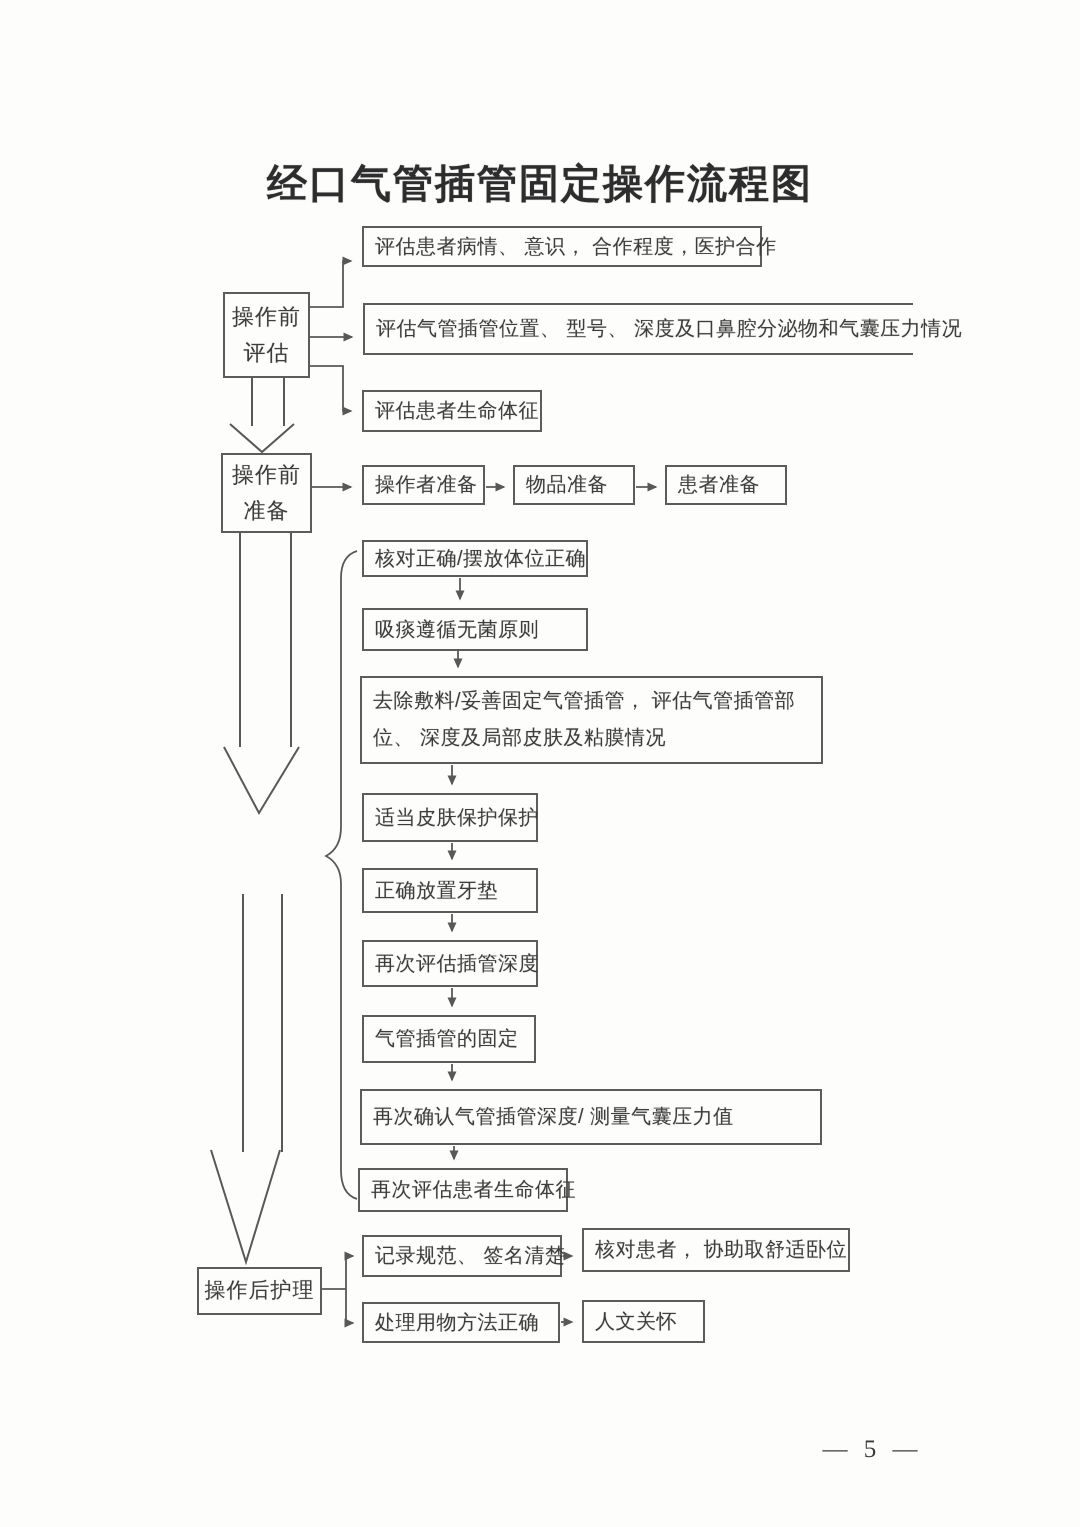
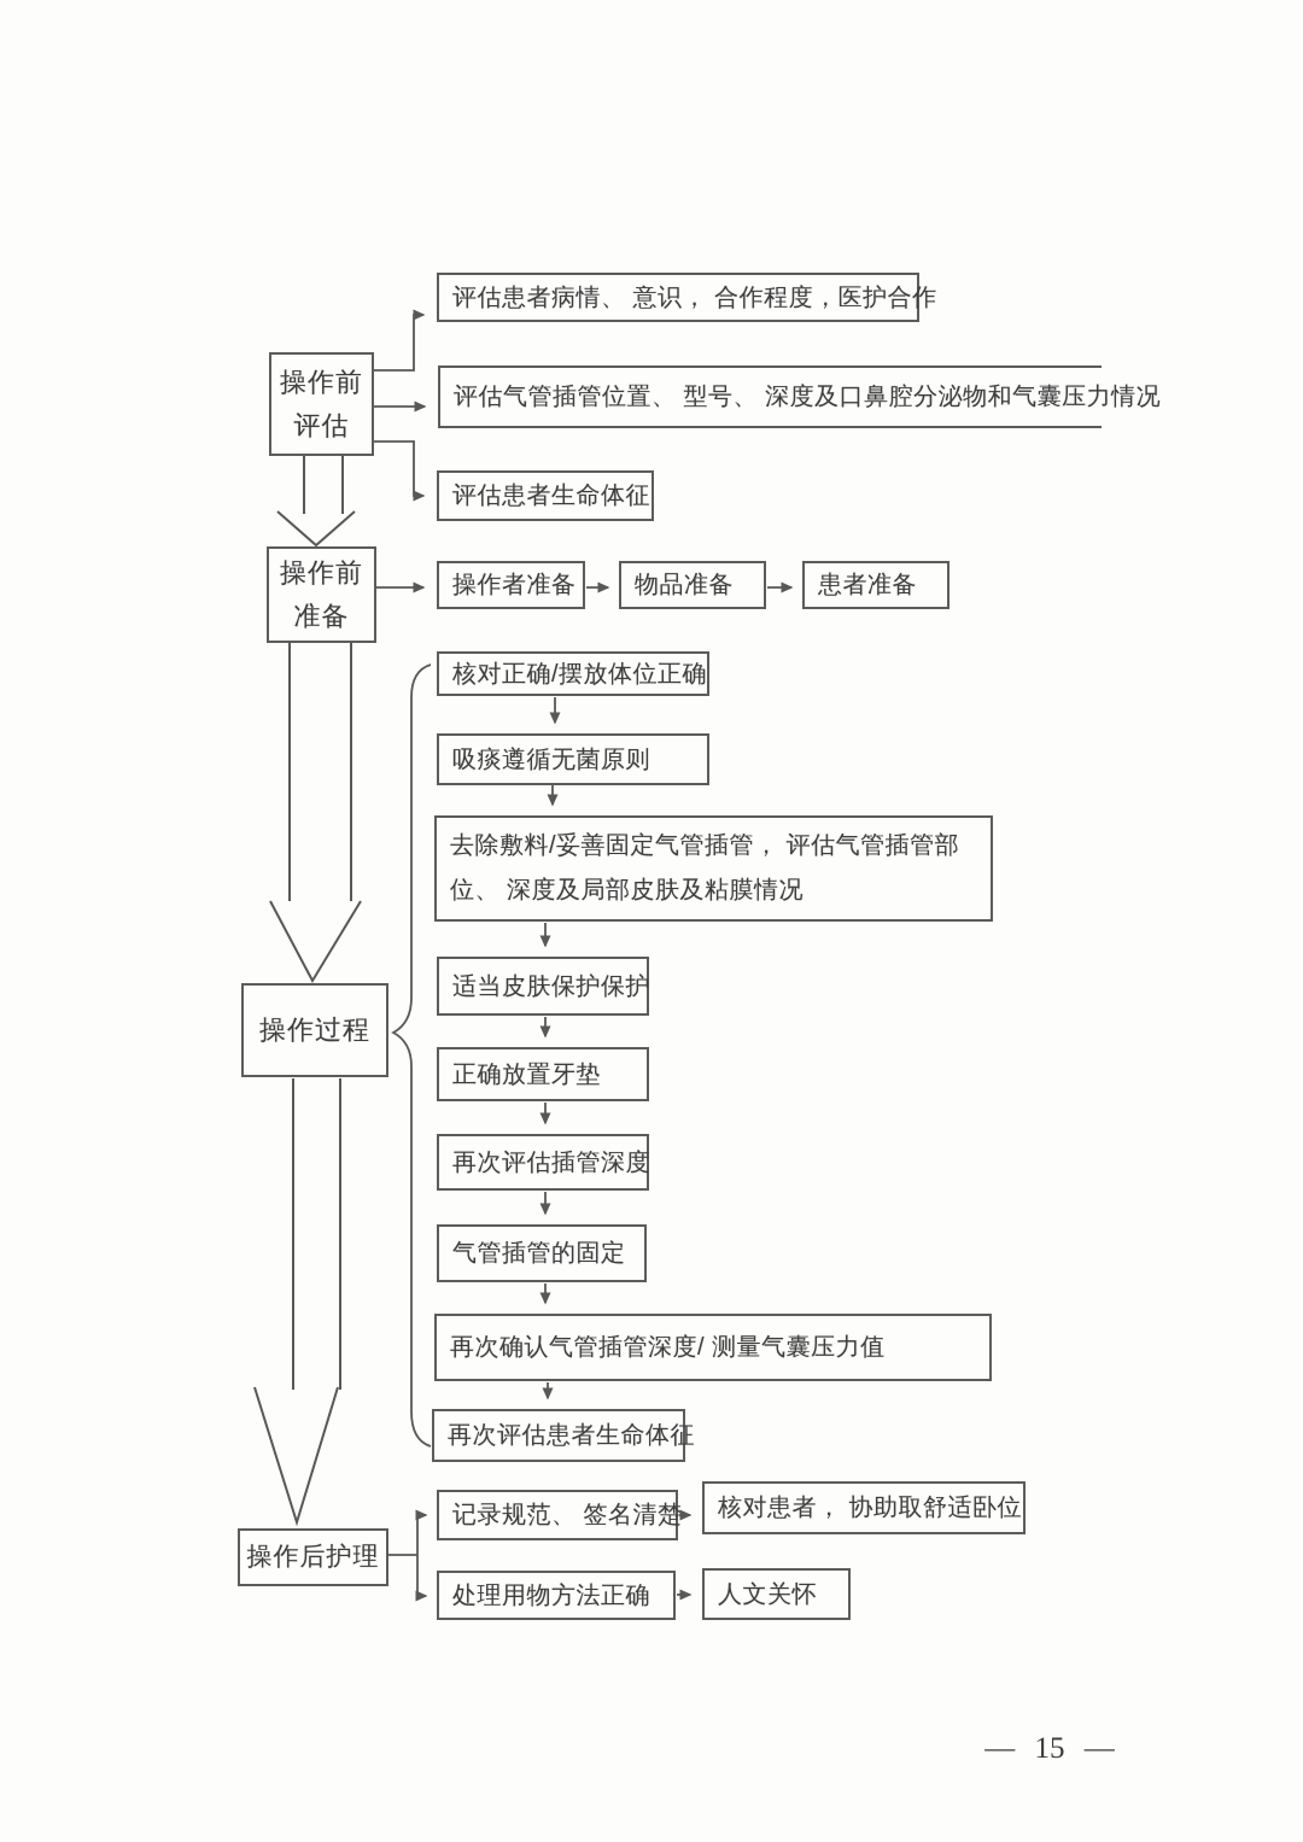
- 经口气管插管固定操作流程图
  操作前
  评估
  操作前
  准备
+ 操作过程
  操作后护理
  评估患者病情、 意识， 合作程度，医护合作
  评估气管插管位置、 型号、 深度及口鼻腔分泌物和气囊压力情况
  评估患者生命体征
  操作者准备
  物品准备
  患者准备
  核对正确/摆放体位正确
  吸痰遵循无菌原则
  去除敷料/妥善固定气管插管， 评估气管插管部位、 深度及局部皮肤及粘膜情况
  适当皮肤保护保护
  正确放置牙垫
  再次评估插管深度
  气管插管的固定
  再次确认气管插管深度/ 测量气囊压力值
  再次评估患者生命体征
  记录规范、 签名清楚
  核对患者， 协助取舒适卧位
  处理用物方法正确
  人文关怀
- — 5 —
+ — 15 —
